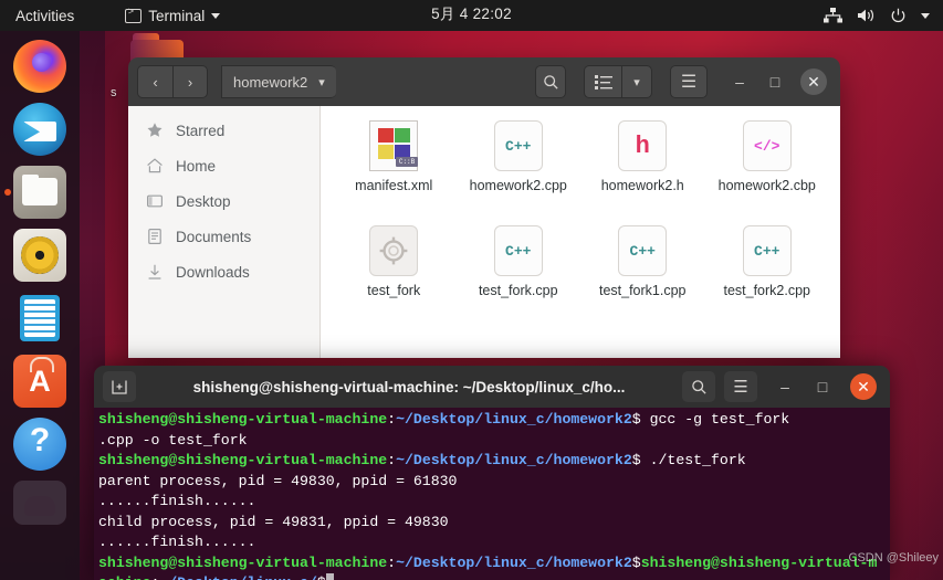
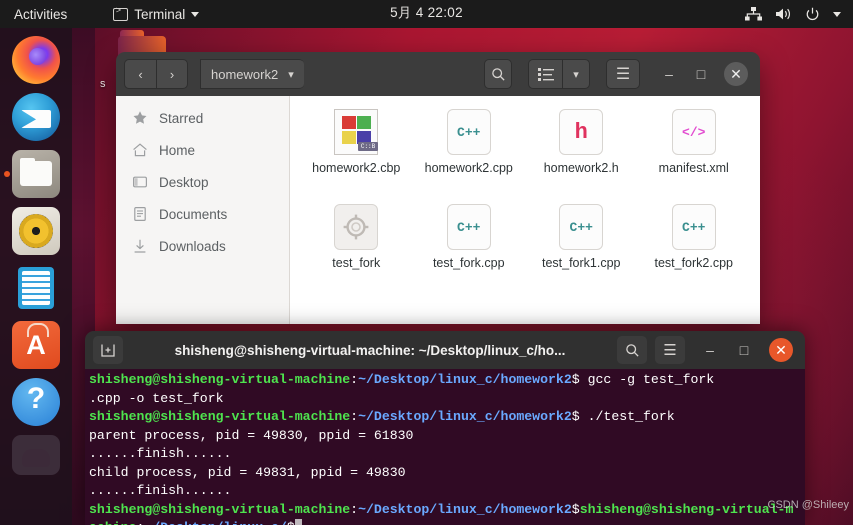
  s
  ‹
  ›
  homework2
  ▾
  ▾
  ☰
  –
  □
  ✕
  Starred
  Home
  Desktop
  Documents
  Downloads
- manifest.xml
+ homework2.cbp
  C++
  homework2.cpp
  h
  homework2.h
  </>
- homework2.cbp
+ manifest.xml
  test_fork
  C++
  test_fork.cpp
  C++
  test_fork1.cpp
  C++
  test_fork2.cpp
  shisheng@shisheng-virtual-machine: ~/Desktop/linux_c/ho...
  ☰
  –
  □
  ✕
  shisheng@shisheng-virtual-machine:~/Desktop/linux_c/homework2$ gcc -g test_fork .cpp -o test_fork shisheng@shisheng-virtual-machine:~/Desktop/linux_c/homework2$ ./test_fork parent process, pid = 49830, ppid = 61830 ......finish...... child process, pid = 49831, ppid = 49830 ......finish...... shisheng@shisheng-virtual-machine:~/Desktop/linux_c/homework2$shisheng@shisheng-virtual-m
  Activities
  Terminal
  5月 4 22:02
  CSDN @Shileey
